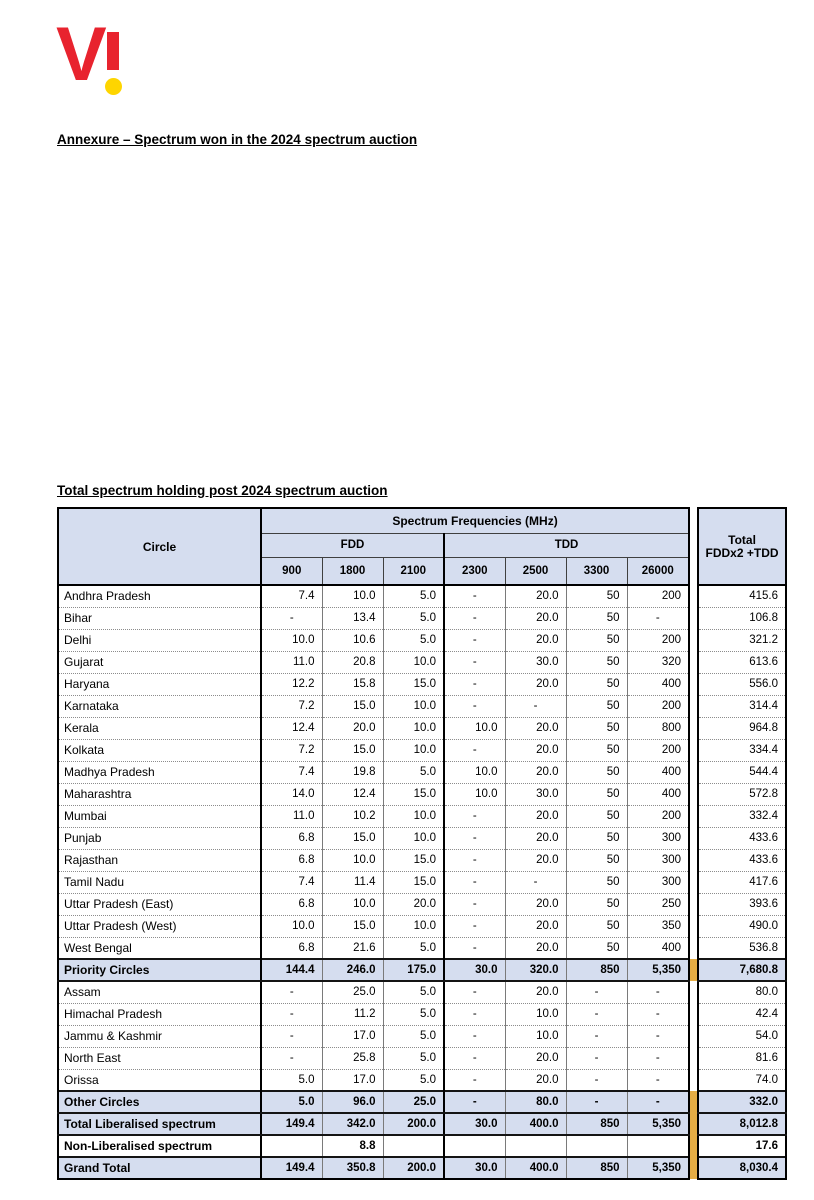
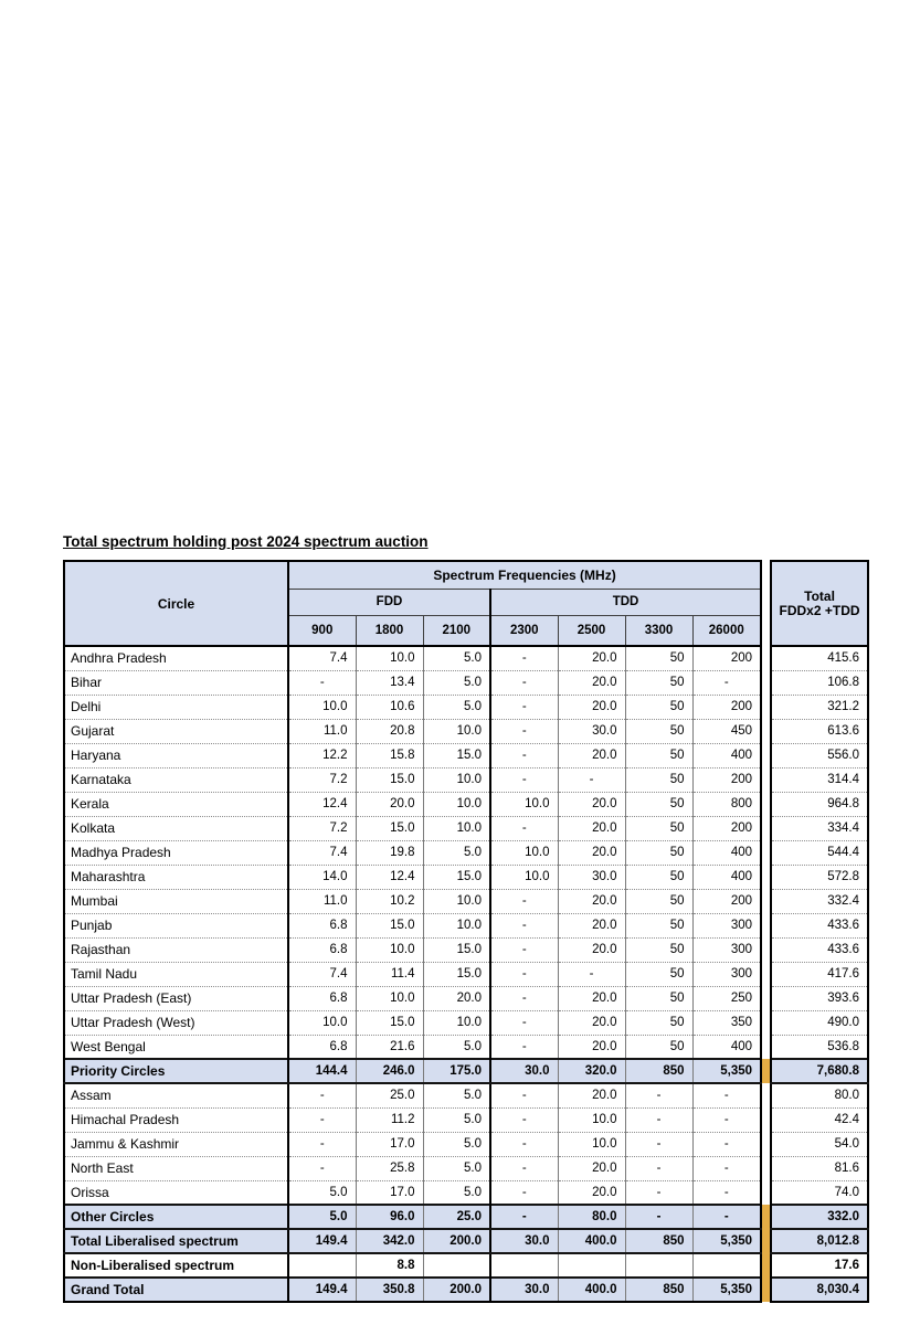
- V
- Annexure – Spectrum won in the 2024 spectrum auction
  Total spectrum holding post 2024 spectrum auction
  Circle	Spectrum Frequencies (MHz)		Total FDDx2 +TDD
  FDD	TDD
  900	1800	2100	2300	2500	3300	26000
  Andhra Pradesh	7.4	10.0	5.0	-	20.0	50	200		415.6
  Bihar	-	13.4	5.0	-	20.0	50	-		106.8
  Delhi	10.0	10.6	5.0	-	20.0	50	200		321.2
- Gujarat	11.0	20.8	10.0	-	30.0	50	320		613.6
+ Gujarat	11.0	20.8	10.0	-	30.0	50	450		613.6
  Haryana	12.2	15.8	15.0	-	20.0	50	400		556.0
  Karnataka	7.2	15.0	10.0	-	-	50	200		314.4
  Kerala	12.4	20.0	10.0	10.0	20.0	50	800		964.8
  Kolkata	7.2	15.0	10.0	-	20.0	50	200		334.4
  Madhya Pradesh	7.4	19.8	5.0	10.0	20.0	50	400		544.4
  Maharashtra	14.0	12.4	15.0	10.0	30.0	50	400		572.8
  Mumbai	11.0	10.2	10.0	-	20.0	50	200		332.4
  Punjab	6.8	15.0	10.0	-	20.0	50	300		433.6
  Rajasthan	6.8	10.0	15.0	-	20.0	50	300		433.6
  Tamil Nadu	7.4	11.4	15.0	-	-	50	300		417.6
  Uttar Pradesh (East)	6.8	10.0	20.0	-	20.0	50	250		393.6
  Uttar Pradesh (West)	10.0	15.0	10.0	-	20.0	50	350		490.0
  West Bengal	6.8	21.6	5.0	-	20.0	50	400		536.8
  Priority Circles	144.4	246.0	175.0	30.0	320.0	850	5,350		7,680.8
  Assam	-	25.0	5.0	-	20.0	-	-		80.0
  Himachal Pradesh	-	11.2	5.0	-	10.0	-	-		42.4
  Jammu & Kashmir	-	17.0	5.0	-	10.0	-	-		54.0
  North East	-	25.8	5.0	-	20.0	-	-		81.6
  Orissa	5.0	17.0	5.0	-	20.0	-	-		74.0
  Other Circles	5.0	96.0	25.0	-	80.0	-	-		332.0
  Total Liberalised spectrum	149.4	342.0	200.0	30.0	400.0	850	5,350		8,012.8
  Non-Liberalised spectrum		8.8							17.6
  Grand Total	149.4	350.8	200.0	30.0	400.0	850	5,350		8,030.4
